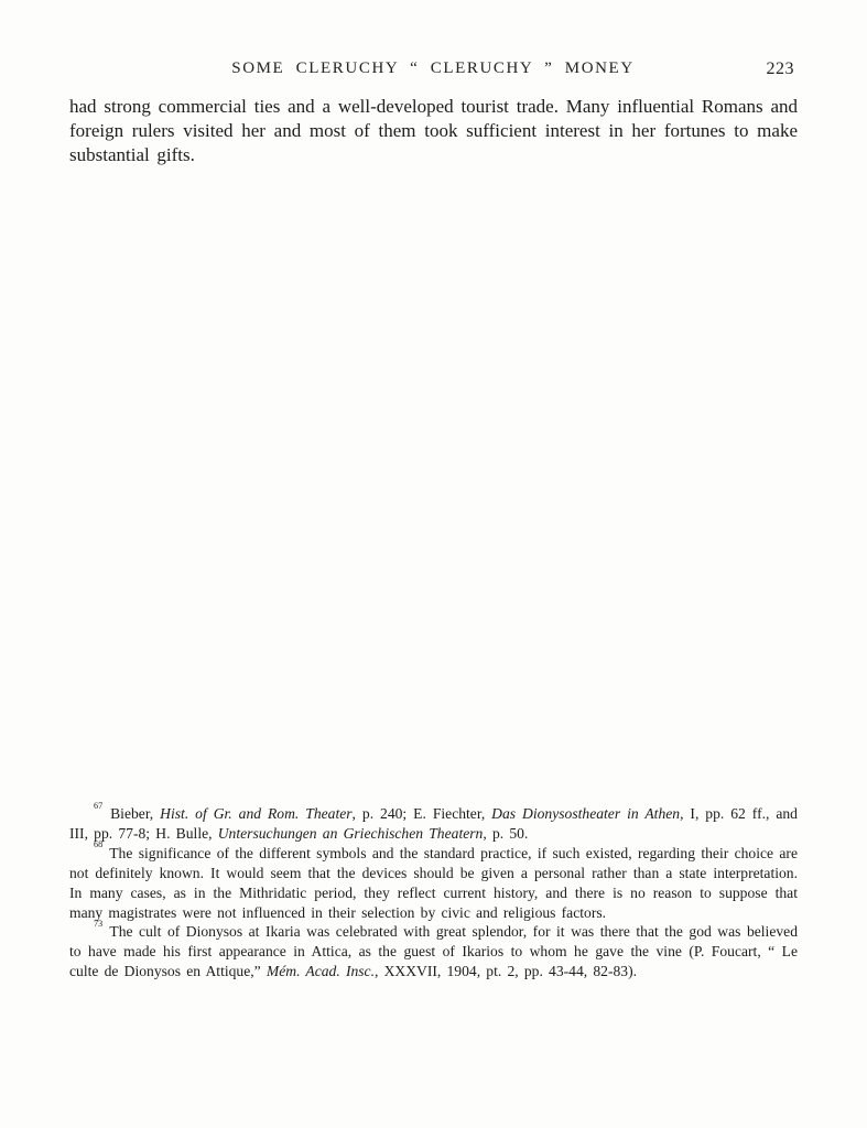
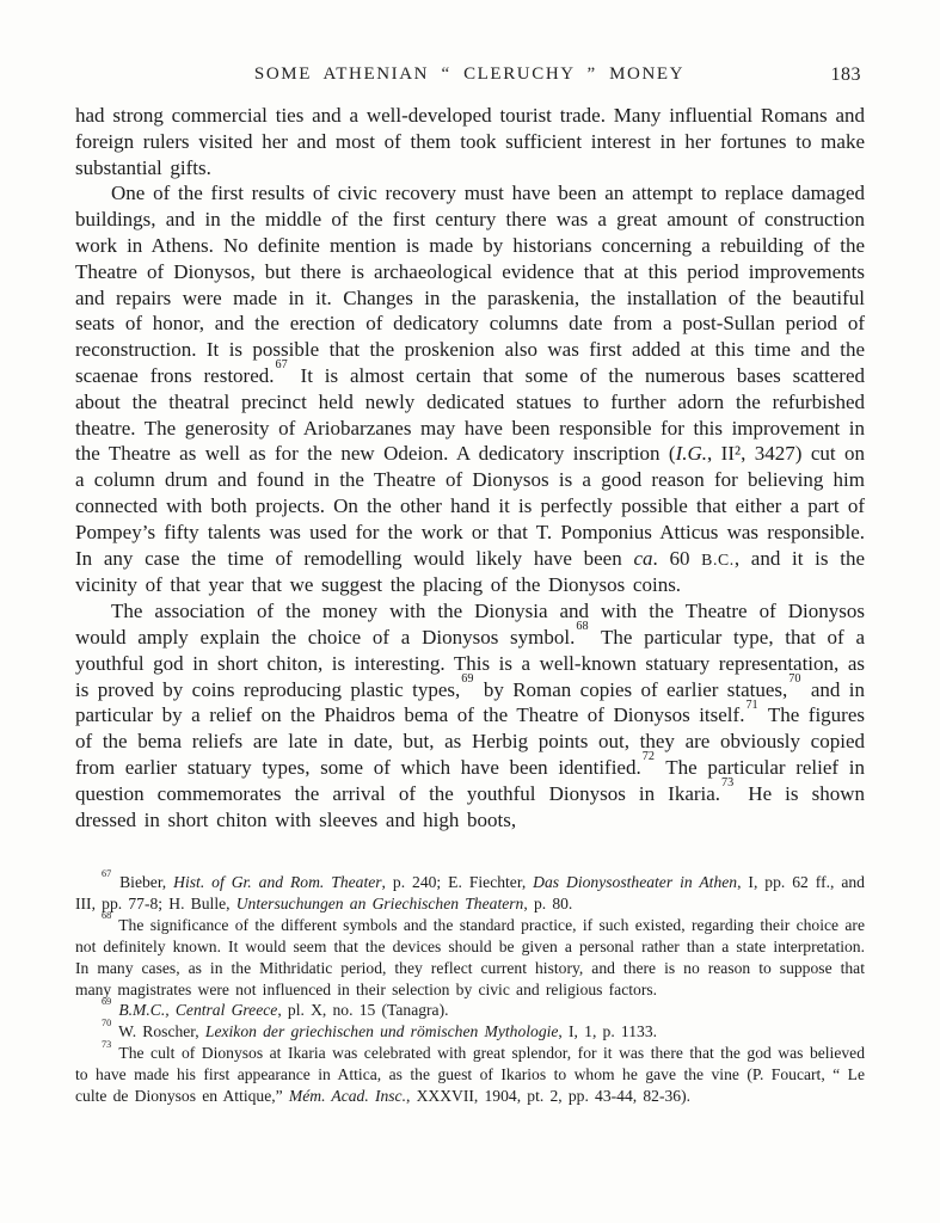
- SOME CLERUCHY “ CLERUCHY ” MONEY
+ SOME ATHENIAN “ CLERUCHY ” MONEY
- 223
+ 183
  had strong commercial ties and a well-developed tourist trade. Many influential Romans and foreign rulers visited her and most of them took sufficient interest in her fortunes to make substantial gifts.
+ One of the first results of civic recovery must have been an attempt to replace damaged buildings, and in the middle of the first century there was a great amount of construction work in Athens. No definite mention is made by historians concerning a rebuilding of the Theatre of Dionysos, but there is archaeological evidence that at this period improvements and repairs were made in it. Changes in the paraskenia, the installation of the beautiful seats of honor, and the erection of dedicatory columns date from a post-Sullan period of reconstruction. It is possible that the proskenion also was first added at this time and the scaenae frons restored.67 It is almost certain that some of the numerous bases scattered about the theatral precinct held newly dedicated statues to further adorn the refurbished theatre. The generosity of Ariobarzanes may have been responsible for this improvement in the Theatre as well as for the new Odeion. A dedicatory inscription (I.G., II², 3427) cut on a column drum and found in the Theatre of Dionysos is a good reason for believing him connected with both projects. On the other hand it is perfectly possible that either a part of Pompey’s fifty talents was used for the work or that T. Pomponius Atticus was responsible. In any case the time of remodelling would likely have been ca. 60 B.C., and it is the vicinity of that year that we suggest the placing of the Dionysos coins.
+ The association of the money with the Dionysia and with the Theatre of Dionysos would amply explain the choice of a Dionysos symbol.68 The particular type, that of a youthful god in short chiton, is interesting. This is a well-known statuary representation, as is proved by coins reproducing plastic types,69 by Roman copies of earlier statues,70 and in particular by a relief on the Phaidros bema of the Theatre of Dionysos itself.71 The figures of the bema reliefs are late in date, but, as Herbig points out, they are obviously copied from earlier statuary types, some of which have been identified.72 The particular relief in question commemorates the arrival of the youthful Dionysos in Ikaria.73 He is shown dressed in short chiton with sleeves and high boots,
- 67 Bieber, Hist. of Gr. and Rom. Theater, p. 240; E. Fiechter, Das Dionysostheater in Athen, I, pp. 62 ff., and III, pp. 77-8; H. Bulle, Untersuchungen an Griechischen Theatern, p. 50.
+ 67 Bieber, Hist. of Gr. and Rom. Theater, p. 240; E. Fiechter, Das Dionysostheater in Athen, I, pp. 62 ff., and III, pp. 77-8; H. Bulle, Untersuchungen an Griechischen Theatern, p. 80.
  68 The significance of the different symbols and the standard practice, if such existed, regarding their choice are not definitely known. It would seem that the devices should be given a personal rather than a state interpretation. In many cases, as in the Mithridatic period, they reflect current history, and there is no reason to suppose that many magistrates were not influenced in their selection by civic and religious factors.
+ 69 B.M.C., Central Greece, pl. X, no. 15 (Tanagra).
+ 70 W. Roscher, Lexikon der griechischen und römischen Mythologie, I, 1, p. 1133.
- 73 The cult of Dionysos at Ikaria was celebrated with great splendor, for it was there that the god was believed to have made his first appearance in Attica, as the guest of Ikarios to whom he gave the vine (P. Foucart, “ Le culte de Dionysos en Attique,” Mém. Acad. Insc., XXXVII, 1904, pt. 2, pp. 43-44, 82-83).
+ 73 The cult of Dionysos at Ikaria was celebrated with great splendor, for it was there that the god was believed to have made his first appearance in Attica, as the guest of Ikarios to whom he gave the vine (P. Foucart, “ Le culte de Dionysos en Attique,” Mém. Acad. Insc., XXXVII, 1904, pt. 2, pp. 43-44, 82-36).
